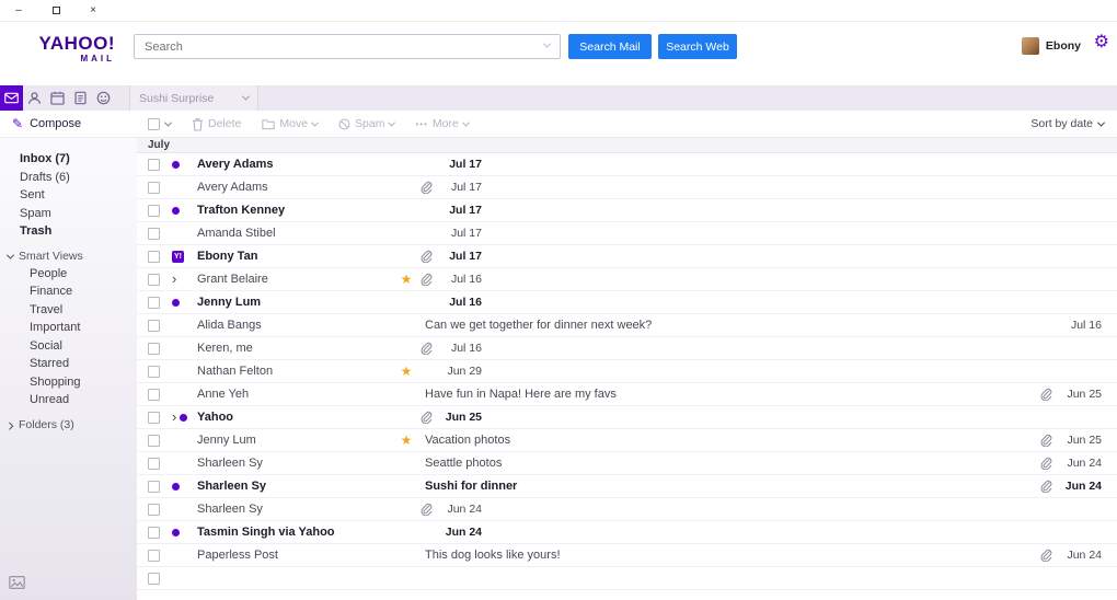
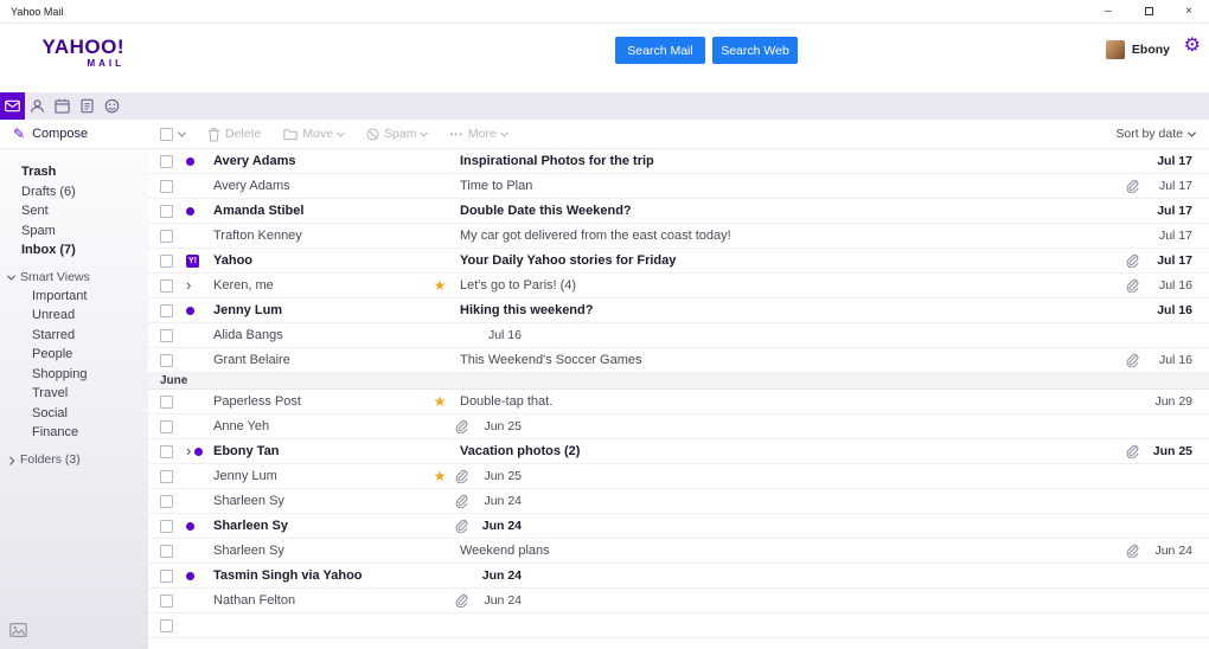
+ Yahoo Mail
  –
  ×
  YAHOO!
  MAIL
- Search
  Search Mail
  Search Web
  Ebony
  ⚙
- Sushi Surprise
  ✎
  Compose
  Delete
  Move
  Spam
  •••
  More
  Sort by date
- Inbox (7)
+ Trash
  Drafts (6)
  Sent
  Spam
- Trash
+ Inbox (7)
  Smart Views
- People
+ Important
- Finance
+ Unread
- Travel
+ Starred
- Important
+ People
- Social
+ Shopping
- Starred
+ Travel
- Shopping
+ Social
- Unread
+ Finance
  Folders (3)
- July
  Avery Adams
+ Inspirational Photos for the trip
  Jul 17
  Avery Adams
+ Time to Plan
  Jul 17
- Trafton Kenney
+ Amanda Stibel
+ Double Date this Weekend?
  Jul 17
- Amanda Stibel
+ Trafton Kenney
+ My car got delivered from the east coast today!
  Jul 17
- Ebony Tan
+ Yahoo
+ Your Daily Yahoo stories for Friday
  Jul 17
  ›
- Grant Belaire
+ Keren, me
  ★
+ Let's go to Paris! (4)
  Jul 16
  Jenny Lum
+ Hiking this weekend?
  Jul 16
  Alida Bangs
- Can we get together for dinner next week?
  Jul 16
- Keren, me
+ Grant Belaire
+ This Weekend's Soccer Games
  Jul 16
+ June
- Nathan Felton
+ Paperless Post
  ★
+ Double-tap that.
  Jun 29
  Anne Yeh
- Have fun in Napa! Here are my favs
  Jun 25
  ›
- Yahoo
+ Ebony Tan
+ Vacation photos (2)
  Jun 25
  Jenny Lum
  ★
- Vacation photos
  Jun 25
  Sharleen Sy
- Seattle photos
  Jun 24
  Sharleen Sy
- Sushi for dinner
  Jun 24
  Sharleen Sy
+ Weekend plans
  Jun 24
  Tasmin Singh via Yahoo
  Jun 24
- Paperless Post
+ Nathan Felton
- This dog looks like yours!
  Jun 24
